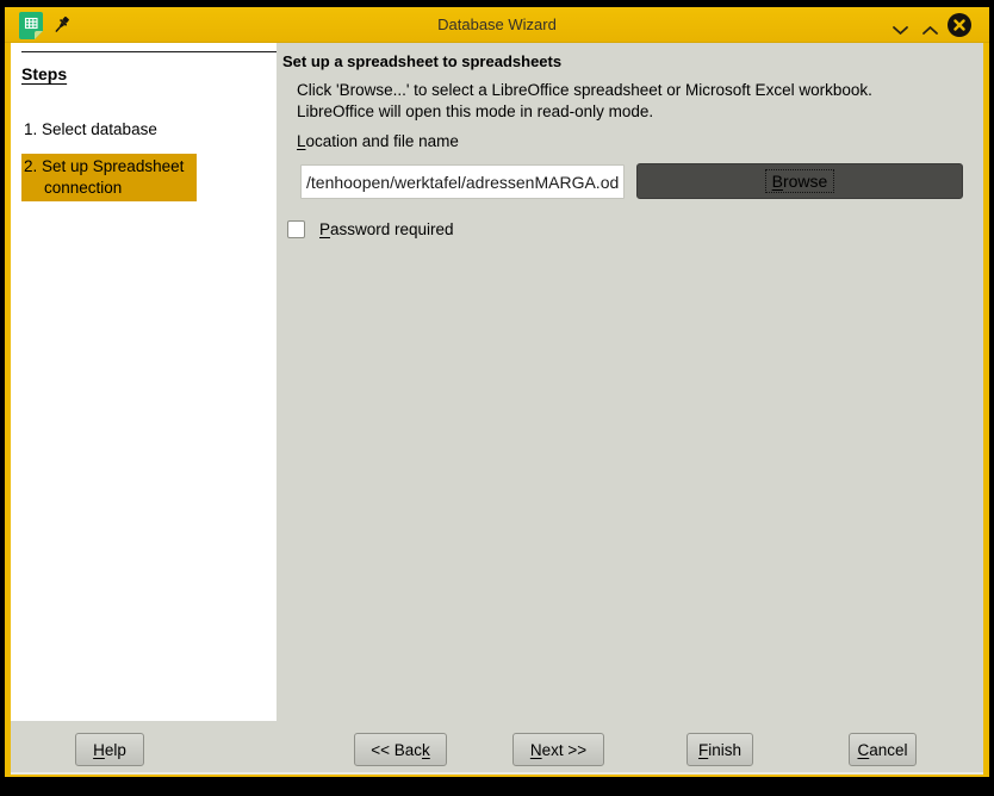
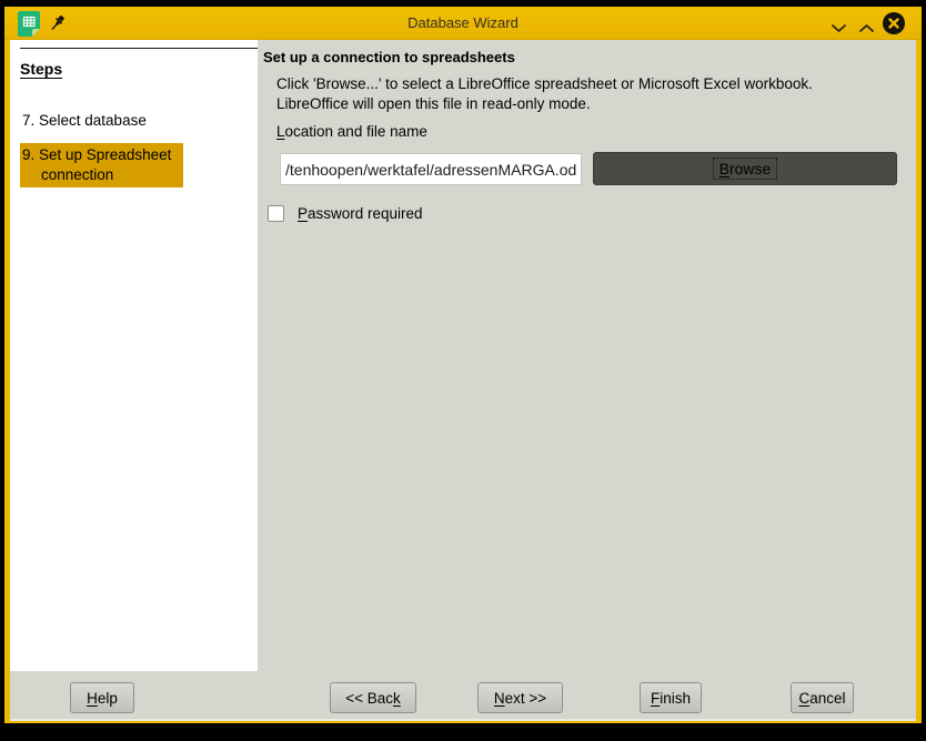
  Database Wizard
  Steps
- 1. Select database
+ 7. Select database
- 2. Set up Spreadsheet connection
+ 9. Set up Spreadsheet connection
- Set up a spreadsheet to spreadsheets
+ Set up a connection to spreadsheets
  Click 'Browse...' to select a LibreOffice spreadsheet or Microsoft Excel workbook.
- LibreOffice will open this mode in read-only mode.
+ LibreOffice will open this file in read-only mode.
  Location and file name
  /tenhoopen/werktafel/adressenMARGA.od
  Browse
  Password required
  Help
  << Back
  Next >>
  Finish
  Cancel
